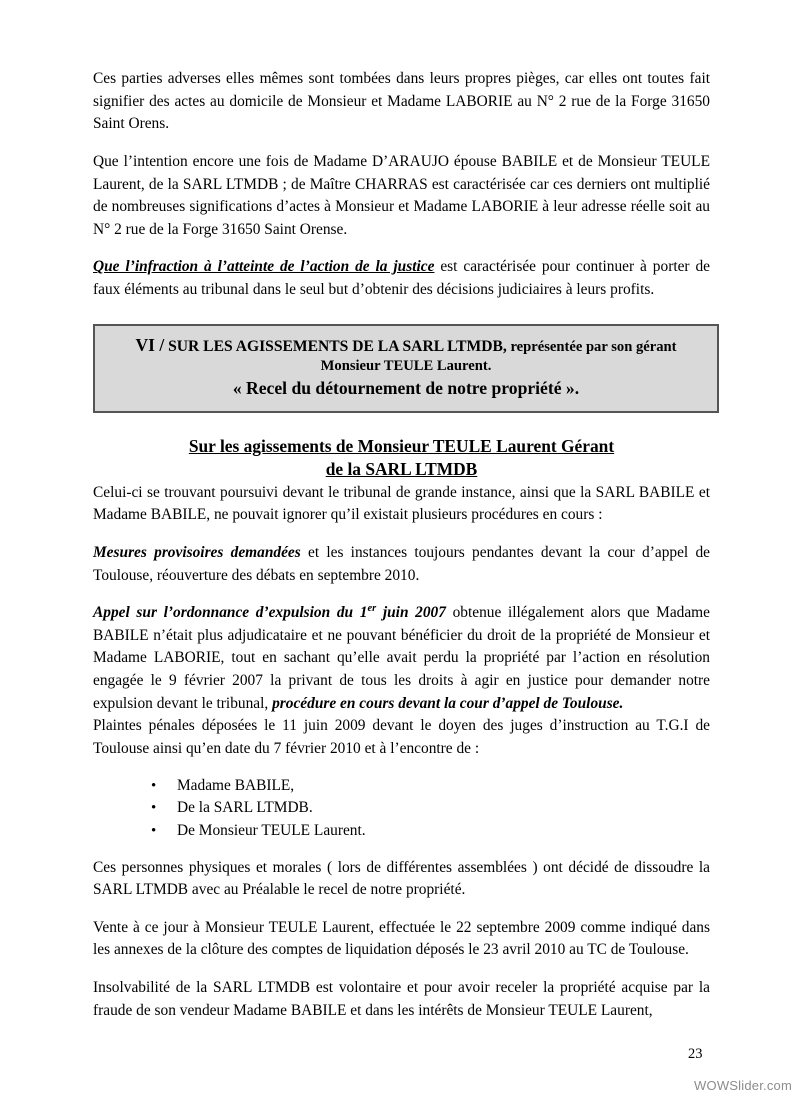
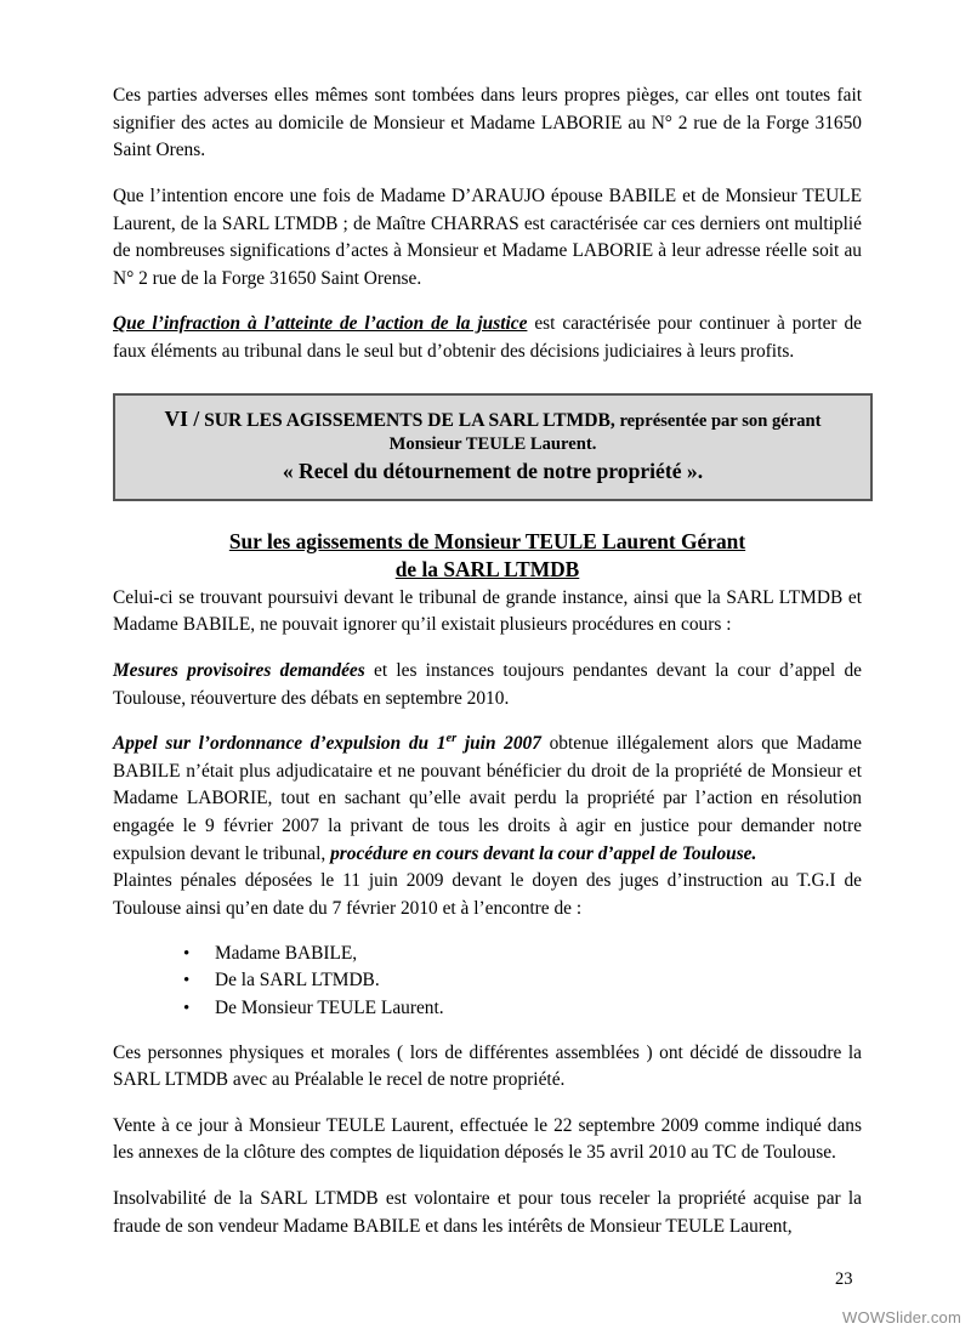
  Ces parties adverses elles mêmes sont tombées dans leurs propres pièges, car elles ont toutes fait signifier des actes au domicile de Monsieur et Madame LABORIE au N° 2 rue de la Forge 31650 Saint Orens.
  Que l’intention encore une fois de Madame D’ARAUJO épouse BABILE et de Monsieur TEULE Laurent, de la SARL LTMDB ; de Maître CHARRAS est caractérisée car ces derniers ont multiplié de nombreuses significations d’actes à Monsieur et Madame LABORIE à leur adresse réelle soit au N° 2 rue de la Forge 31650 Saint Orense.
  Que l’infraction à l’atteinte de l’action de la justice est caractérisée pour continuer à porter de faux éléments au tribunal dans le seul but d’obtenir des décisions judiciaires à leurs profits.
  VI / SUR LES AGISSEMENTS DE LA SARL LTMDB, représentée par son gérant
  Monsieur TEULE Laurent.
  « Recel du détournement de notre propriété ».
  Sur les agissements de Monsieur TEULE Laurent Gérant
  de la SARL LTMDB
- Celui-ci se trouvant poursuivi devant le tribunal de grande instance, ainsi que la SARL BABILE et Madame BABILE, ne pouvait ignorer qu’il existait plusieurs procédures en cours :
+ Celui-ci se trouvant poursuivi devant le tribunal de grande instance, ainsi que la SARL LTMDB et Madame BABILE, ne pouvait ignorer qu’il existait plusieurs procédures en cours :
  Mesures provisoires demandées et les instances toujours pendantes devant la cour d’appel de Toulouse, réouverture des débats en septembre 2010.
  Appel sur l’ordonnance d’expulsion du 1er juin 2007 obtenue illégalement alors que Madame BABILE n’était plus adjudicataire et ne pouvant bénéficier du droit de la propriété de Monsieur et Madame LABORIE, tout en sachant qu’elle avait perdu la propriété par l’action en résolution engagée le 9 février 2007 la privant de tous les droits à agir en justice pour demander notre expulsion devant le tribunal, procédure en cours devant la cour d’appel de Toulouse.
  Plaintes pénales déposées le 11 juin 2009 devant le doyen des juges d’instruction au T.G.I de Toulouse ainsi qu’en date du 7 février 2010 et à l’encontre de :
  Madame BABILE,
  De la SARL LTMDB.
  De Monsieur TEULE Laurent.
  Ces personnes physiques et morales ( lors de différentes assemblées ) ont décidé de dissoudre la SARL LTMDB avec au Préalable le recel de notre propriété.
- Vente à ce jour à Monsieur TEULE Laurent, effectuée le 22 septembre 2009 comme indiqué dans les annexes de la clôture des comptes de liquidation déposés le 23 avril 2010 au TC de Toulouse.
+ Vente à ce jour à Monsieur TEULE Laurent, effectuée le 22 septembre 2009 comme indiqué dans les annexes de la clôture des comptes de liquidation déposés le 35 avril 2010 au TC de Toulouse.
- Insolvabilité de la SARL LTMDB est volontaire et pour avoir receler la propriété acquise par la fraude de son vendeur Madame BABILE et dans les intérêts de Monsieur TEULE Laurent,
+ Insolvabilité de la SARL LTMDB est volontaire et pour tous receler la propriété acquise par la fraude de son vendeur Madame BABILE et dans les intérêts de Monsieur TEULE Laurent,
  23
  WOWSlider.com
